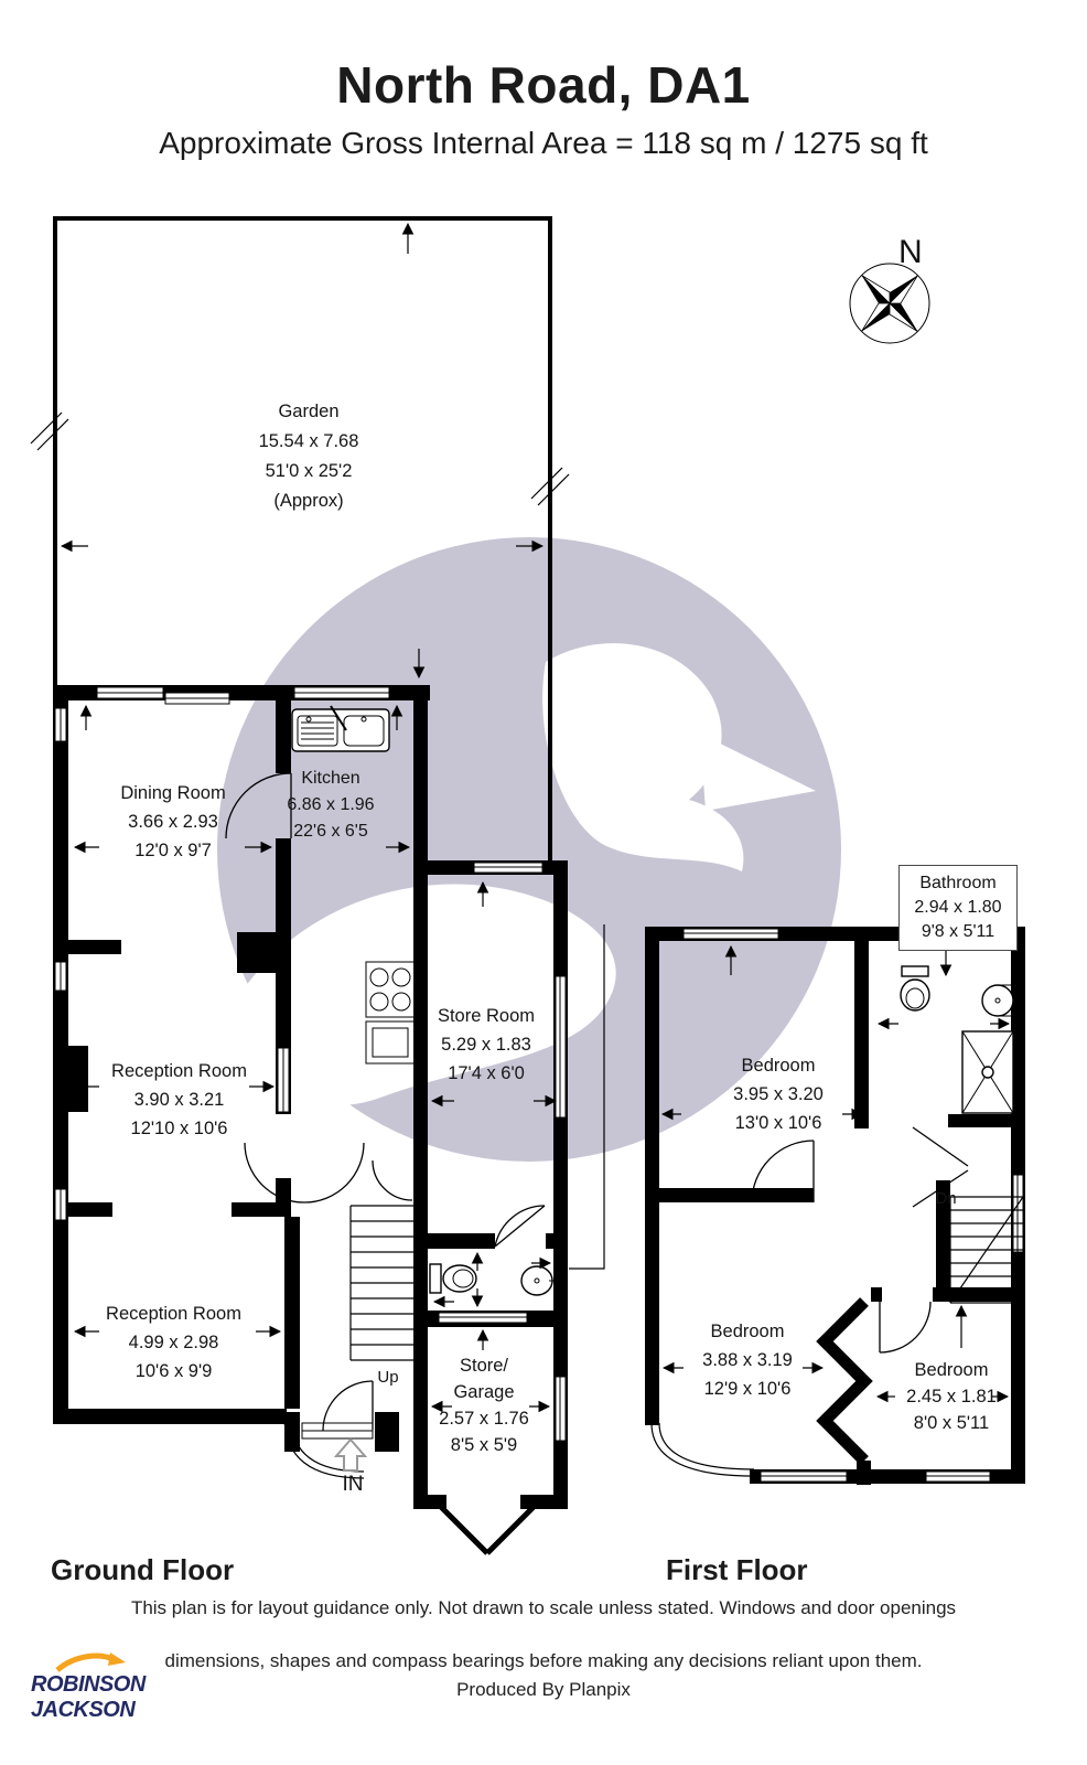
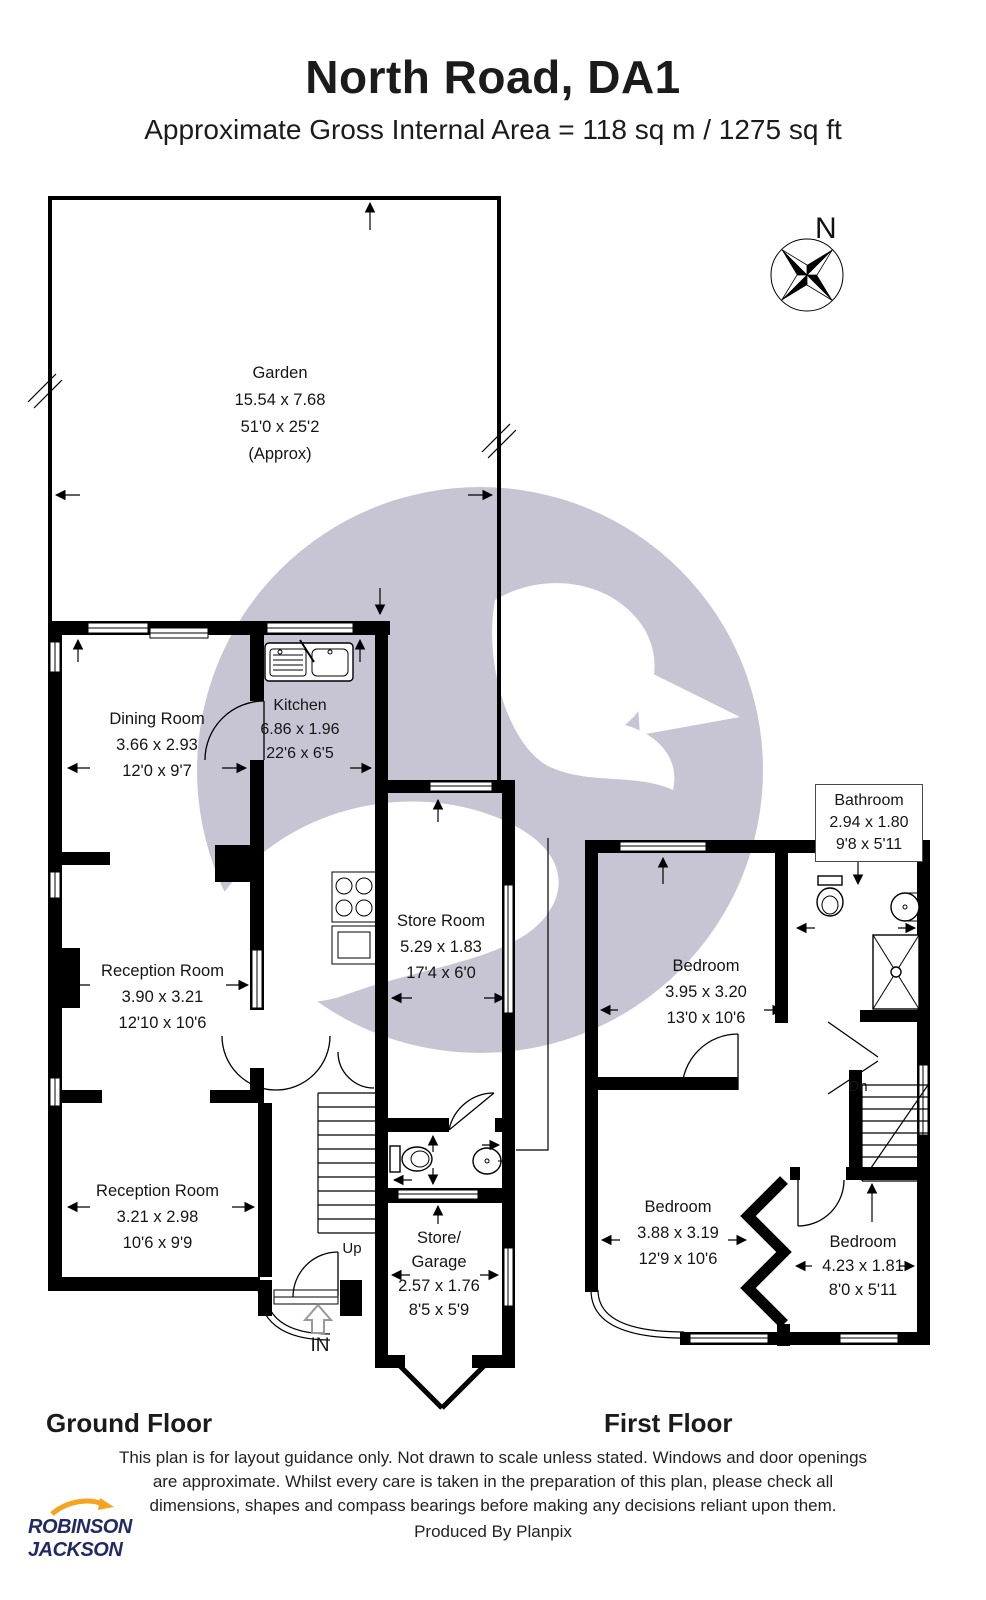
  North Road, DA1
  Approximate Gross Internal Area = 118 sq m / 1275 sq ft
  N
  Garden
  15.54 x 7.68
  51'0 x 25'2
  (Approx)
  Dining Room
  3.66 x 2.93
  12'0 x 9'7
  Kitchen
  6.86 x 1.96
  22'6 x 6'5
  Reception Room
  3.90 x 3.21
  12'10 x 10'6
  Reception Room
- 4.99 x 2.98
+ 3.21 x 2.98
  10'6 x 9'9
  Store Room
  5.29 x 1.83
  17'4 x 6'0
  Store/
  Garage
  2.57 x 1.76
  8'5 x 5'9
  Bathroom
  2.94 x 1.80
  9'8 x 5'11
  Bedroom
  3.95 x 3.20
  13'0 x 10'6
  Bedroom
  3.88 x 3.19
  12'9 x 10'6
  Bedroom
- 2.45 x 1.81
+ 4.23 x 1.81
  8'0 x 5'11
  Up
  IN
  Dn
  Ground Floor
  First Floor
  This plan is for layout guidance only. Not drawn to scale unless stated. Windows and door openings
+ are approximate. Whilst every care is taken in the preparation of this plan, please check all
  dimensions, shapes and compass bearings before making any decisions reliant upon them.
  Produced By Planpix
  ROBINSON
  JACKSON
